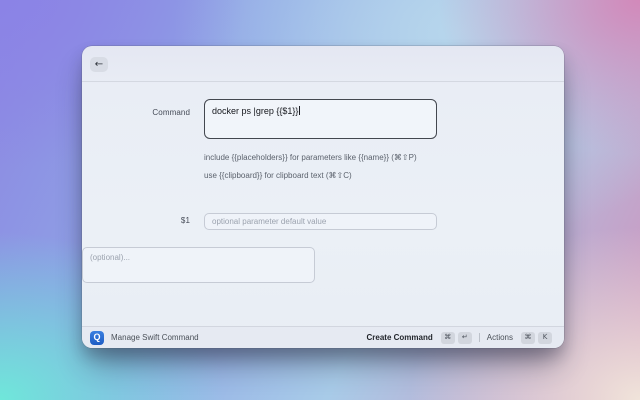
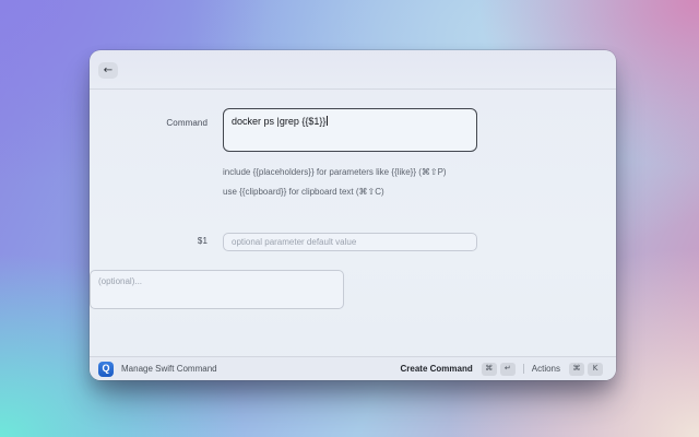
  ←
  Command
  docker ps |grep {{$1}}
- include {{placeholders}} for parameters like {{name}} (⌘⇧P)
+ include {{placeholders}} for parameters like {{like}} (⌘⇧P)
  use {{clipboard}} for clipboard text (⌘⇧C)
  $1
  optional parameter default value
  (optional)...
  Q
  Manage Swift Command
  Create Command
  ⌘
  ↵
  Actions
  ⌘
  K
